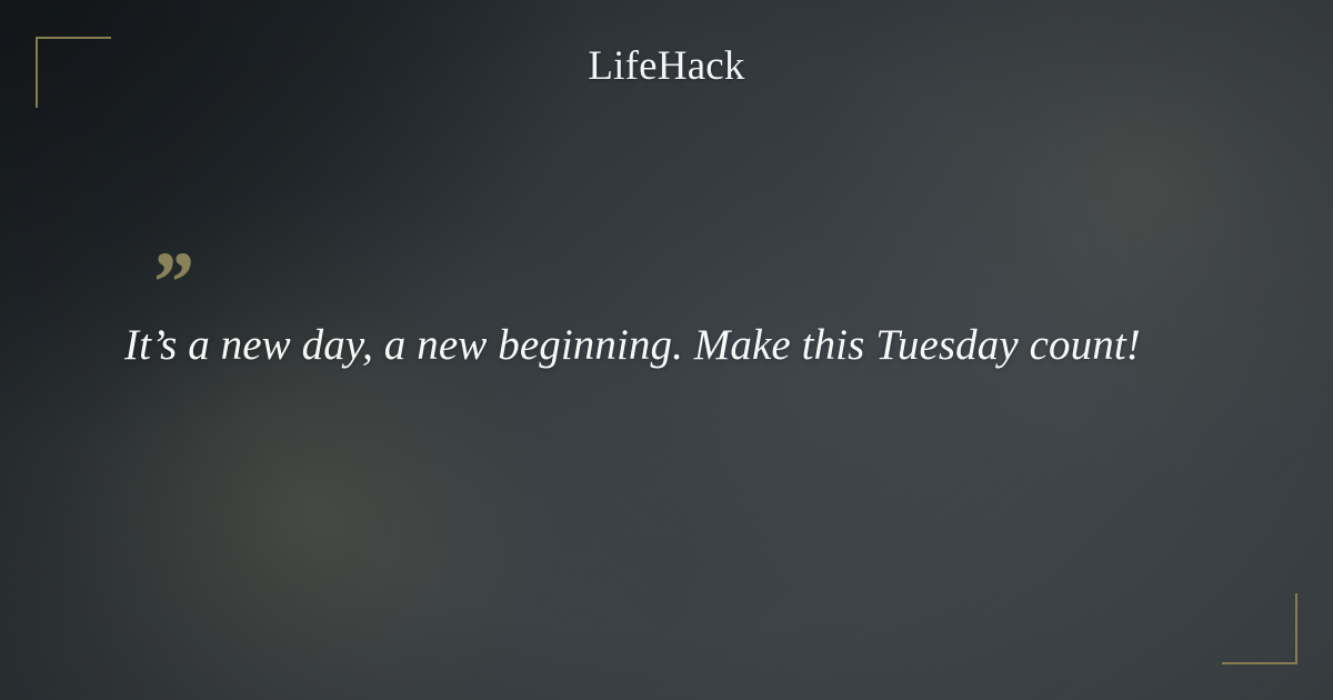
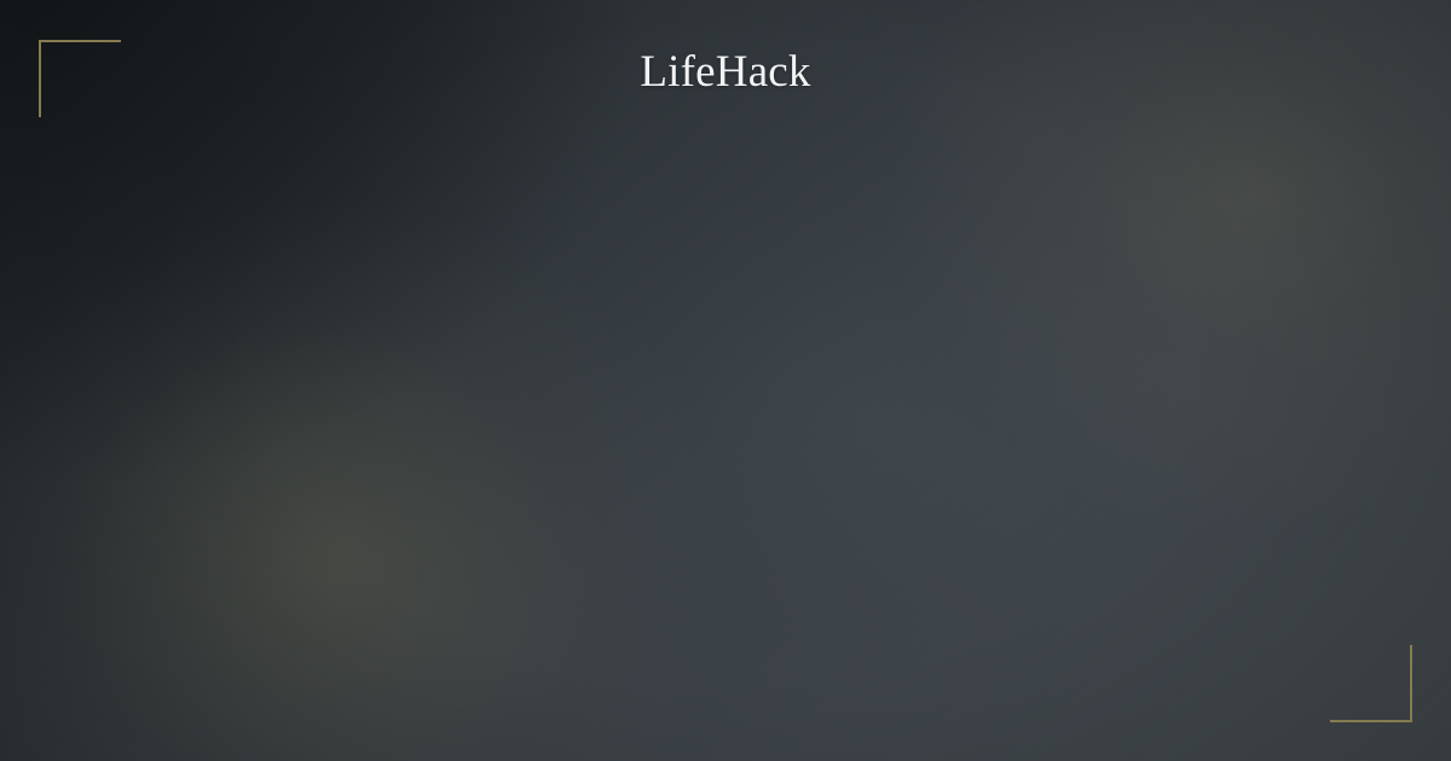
  LifeHack
- ”
- It’s a new day, a new beginning. Make this Tuesday count!
